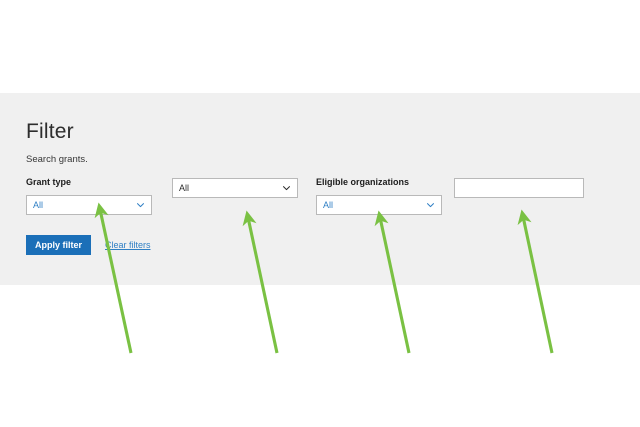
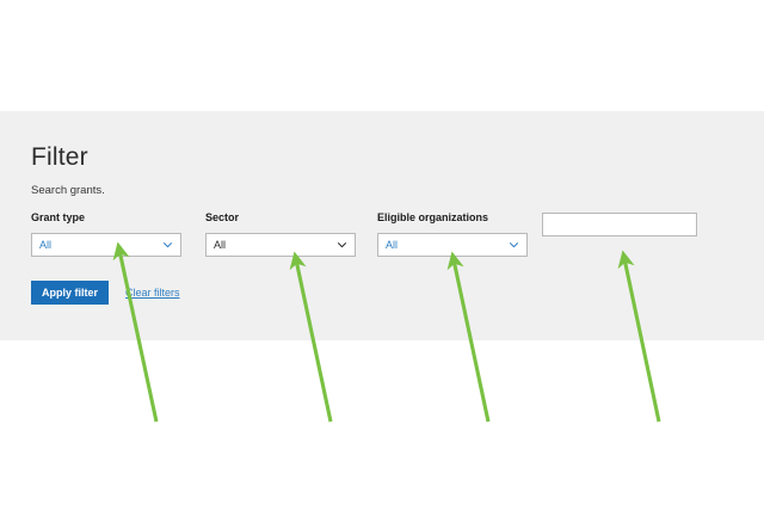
  Filter
  Search grants.
  Grant type
  All
+ Sector
  All
  Eligible organizations
  All
  Apply filter
  lear filters
